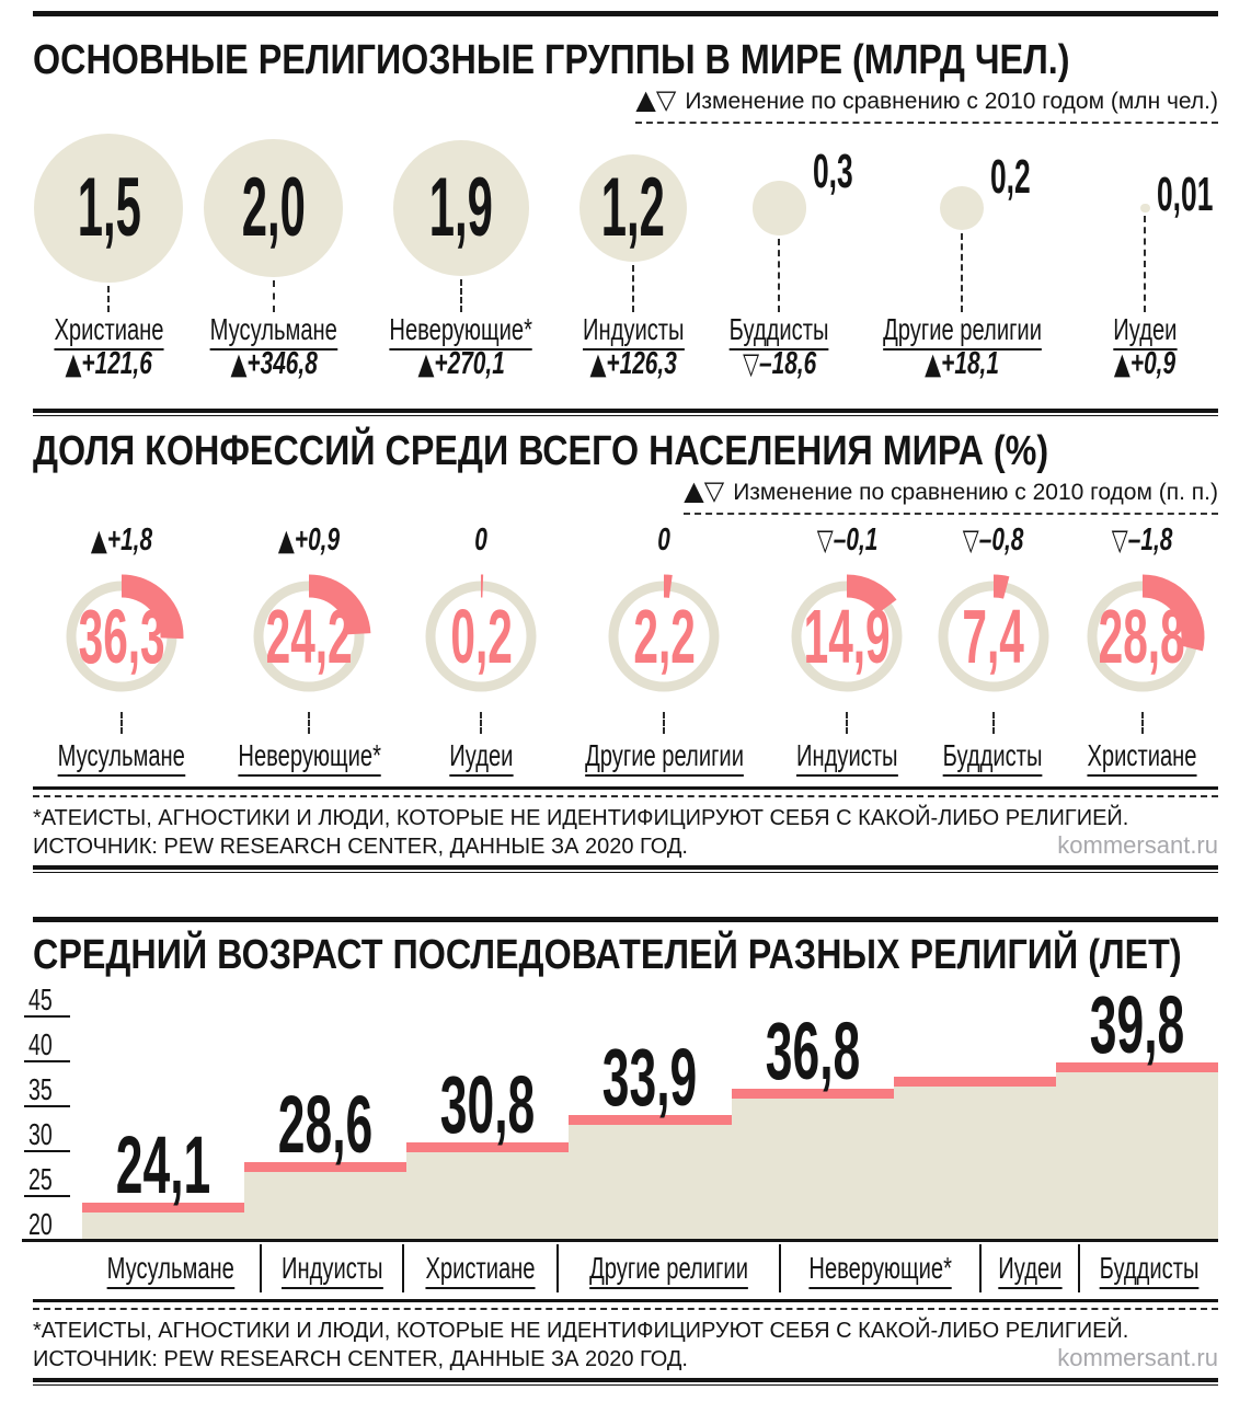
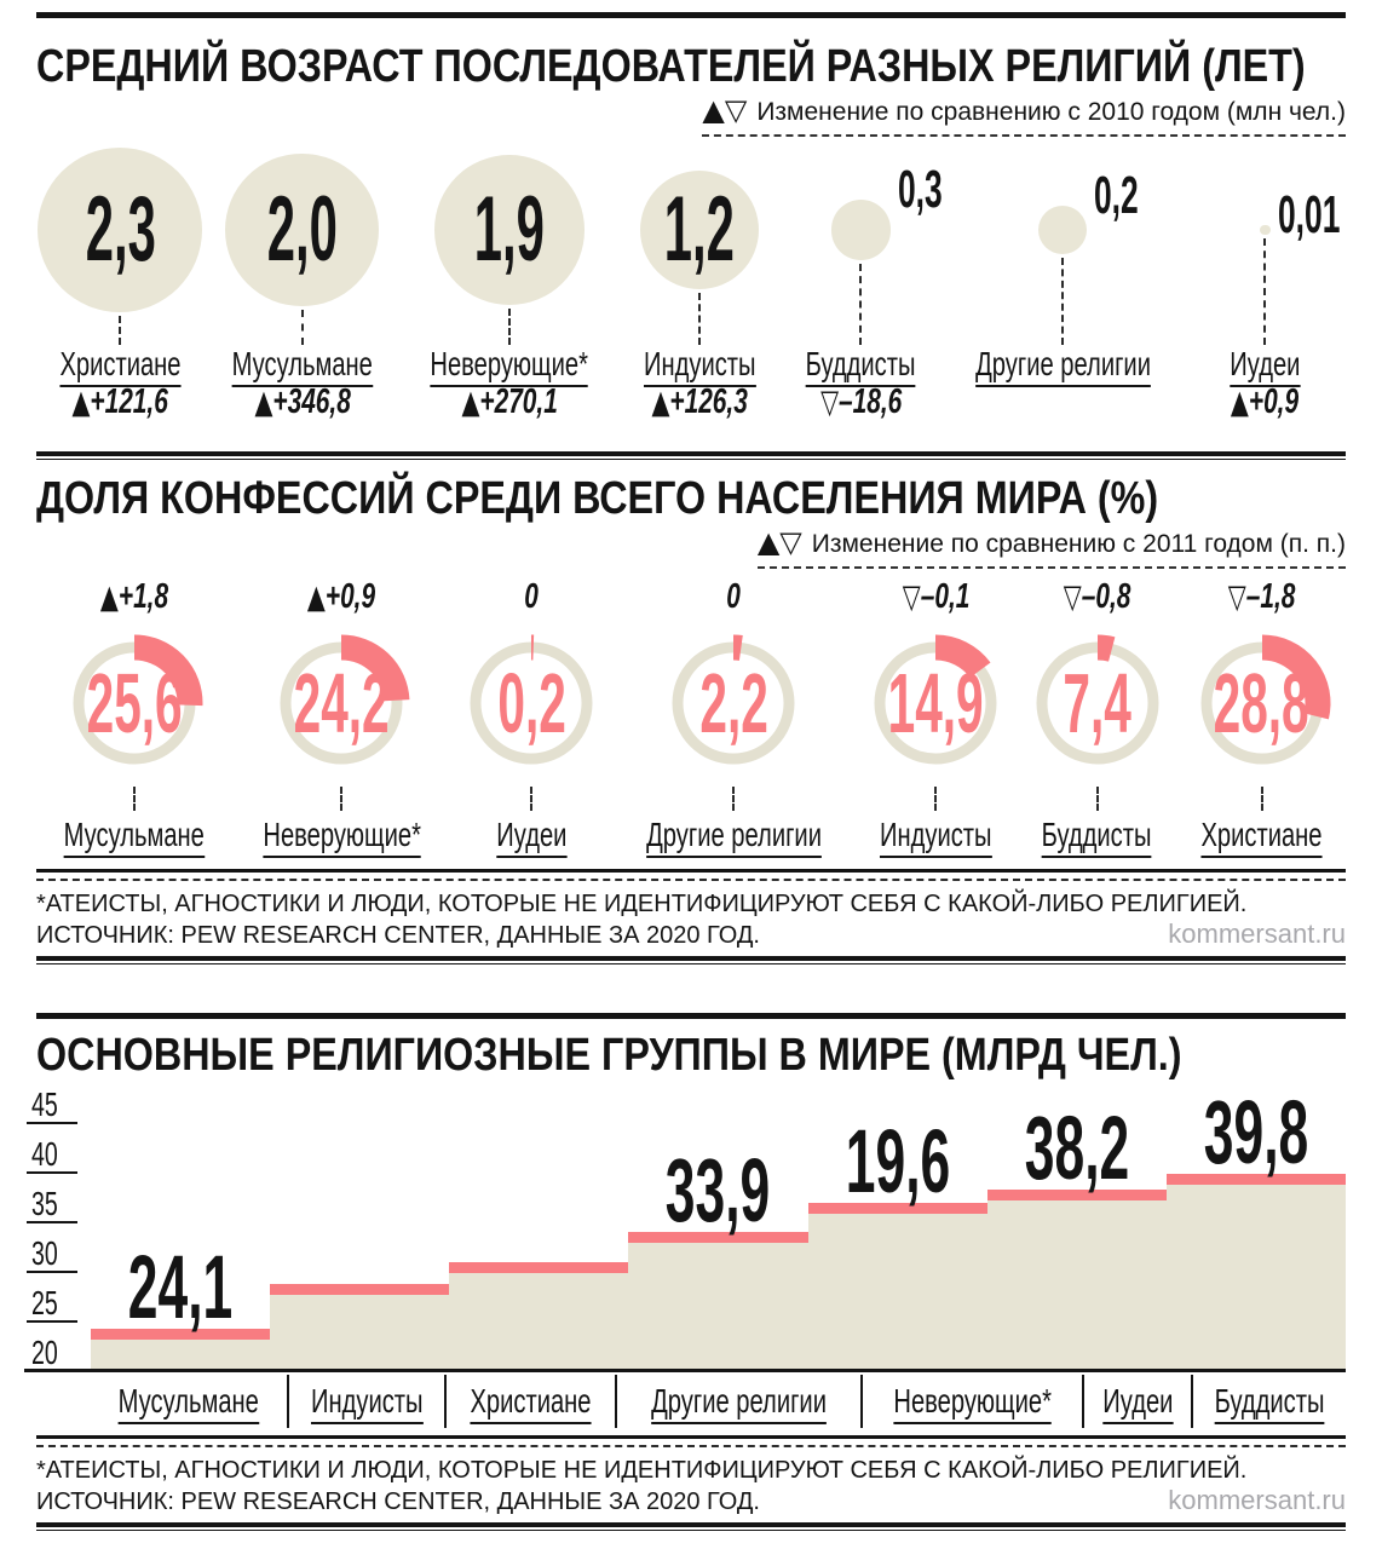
- ОСНОВНЫЕ РЕЛИГИОЗНЫЕ ГРУППЫ В МИРЕ (МЛРД ЧЕЛ.)
+ СРЕДНИЙ ВОЗРАСТ ПОСЛЕДОВАТЕЛЕЙ РАЗНЫХ РЕЛИГИЙ (ЛЕТ)
  ▲▽ Изменение по сравнению с 2010 годом (млн чел.)
- 1,5
+ 2,3
  Христиане
  ▲+121,6
  2,0
  Мусульмане
  ▲+346,8
  1,9
  Неверующие*
  ▲+270,1
  1,2
  Индуисты
  ▲+126,3
  0,3
  Буддисты
  ▽–18,6
  0,2
  Другие религии
- ▲+18,1
  0,01
  Иудеи
  ▲+0,9
  ДОЛЯ КОНФЕССИЙ СРЕДИ ВСЕГО НАСЕЛЕНИЯ МИРА (%)
- ▲▽ Изменение по сравнению с 2010 годом (п. п.)
+ ▲▽ Изменение по сравнению с 2011 годом (п. п.)
  ▲+1,8
- 36,3
+ 25,6
  Мусульмане
  ▲+0,9
  24,2
  Неверующие*
  0
  0,2
  Иудеи
  0
  2,2
  Другие религии
  ▽–0,1
  14,9
  Индуисты
  ▽–0,8
  7,4
  Буддисты
  ▽–1,8
  28,8
  Христиане
  *АТЕИСТЫ, АГНОСТИКИ И ЛЮДИ, КОТОРЫЕ НЕ ИДЕНТИФИЦИРУЮТ СЕБЯ С КАКОЙ-ЛИБО РЕЛИГИЕЙ.
  ИСТОЧНИК: PEW RESEARCH CENTER, ДАННЫЕ ЗА 2020 ГОД.
  kommersant.ru
- СРЕДНИЙ ВОЗРАСТ ПОСЛЕДОВАТЕЛЕЙ РАЗНЫХ РЕЛИГИЙ (ЛЕТ)
+ ОСНОВНЫЕ РЕЛИГИОЗНЫЕ ГРУППЫ В МИРЕ (МЛРД ЧЕЛ.)
  45
  40
  35
  30
  25
  20
  24,1
- 28,6
- 30,8
  33,9
- 36,8
+ 19,6
+ 38,2
  39,8
  Мусульмане
  Индуисты
  Христиане
  Другие религии
  Неверующие*
  Иудеи
  Буддисты
  *АТЕИСТЫ, АГНОСТИКИ И ЛЮДИ, КОТОРЫЕ НЕ ИДЕНТИФИЦИРУЮТ СЕБЯ С КАКОЙ-ЛИБО РЕЛИГИЕЙ.
  ИСТОЧНИК: PEW RESEARCH CENTER, ДАННЫЕ ЗА 2020 ГОД.
  kommersant.ru
